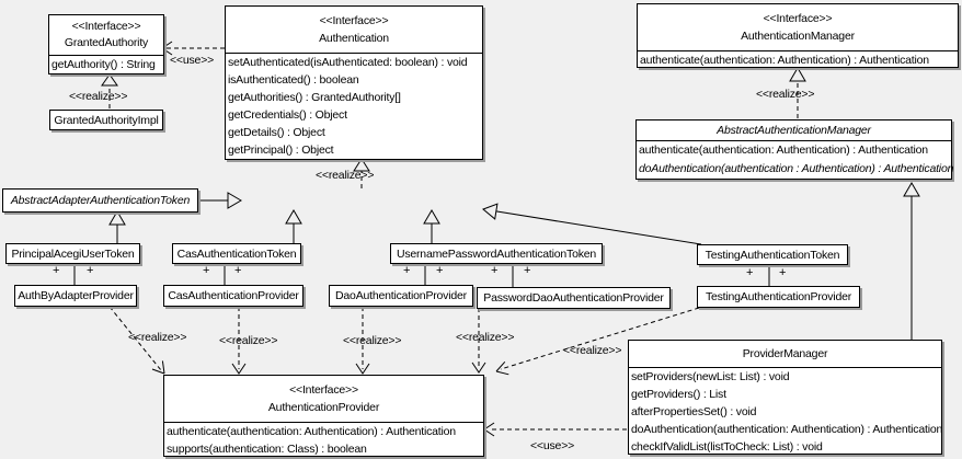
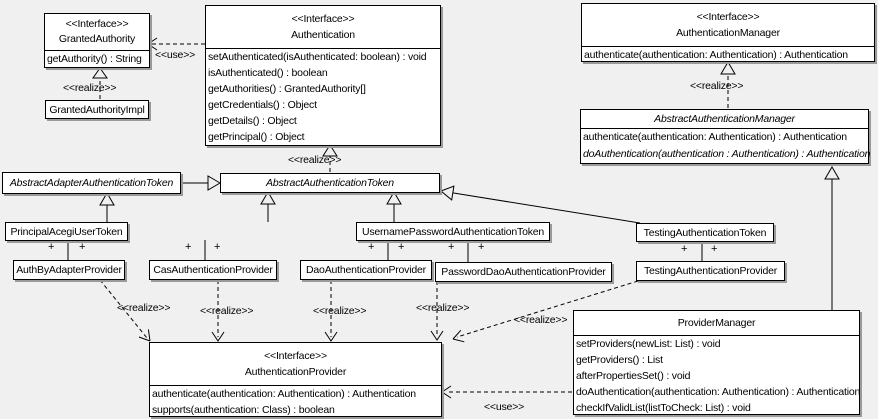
  <<Interface>>
  GrantedAuthority
  getAuthority() : String
  GrantedAuthorityImpl
  <<Interface>>
  Authentication
  setAuthenticated(isAuthenticated: boolean) : void
  isAuthenticated() : boolean
  getAuthorities() : GrantedAuthority[]
  getCredentials() : Object
  getDetails() : Object
  getPrincipal() : Object
  <<Interface>>
  AuthenticationManager
  authenticate(authentication: Authentication) : Authentication
  AbstractAuthenticationManager
  authenticate(authentication: Authentication) : Authentication
  doAuthentication(authentication : Authentication) : Authentication
  AbstractAdapterAuthenticationToken
+ AbstractAuthenticationToken
  PrincipalAcegiUserToken
- CasAuthenticationToken
  UsernamePasswordAuthenticationToken
  TestingAuthenticationToken
  AuthByAdapterProvider
  CasAuthenticationProvider
  DaoAuthenticationProvider
  PasswordDaoAuthenticationProvider
  TestingAuthenticationProvider
  <<Interface>>
  AuthenticationProvider
  authenticate(authentication: Authentication) : Authentication
  supports(authentication: Class) : boolean
  ProviderManager
  setProviders(newList: List) : void
  getProviders() : List
  afterPropertiesSet() : void
  doAuthentication(authentication: Authentication) : Authentication
  checkIfValidList(listToCheck: List) : void
  <<use>>
  <<realize>>
  <<realize>>
  <<realize>>
  <<realize>>
  <<realize>>
  <<realize>>
  <<realize>>
  <<realize>>
  <<use>>
  +
  +
  +
  +
  +
  +
  +
  +
  +
  +
